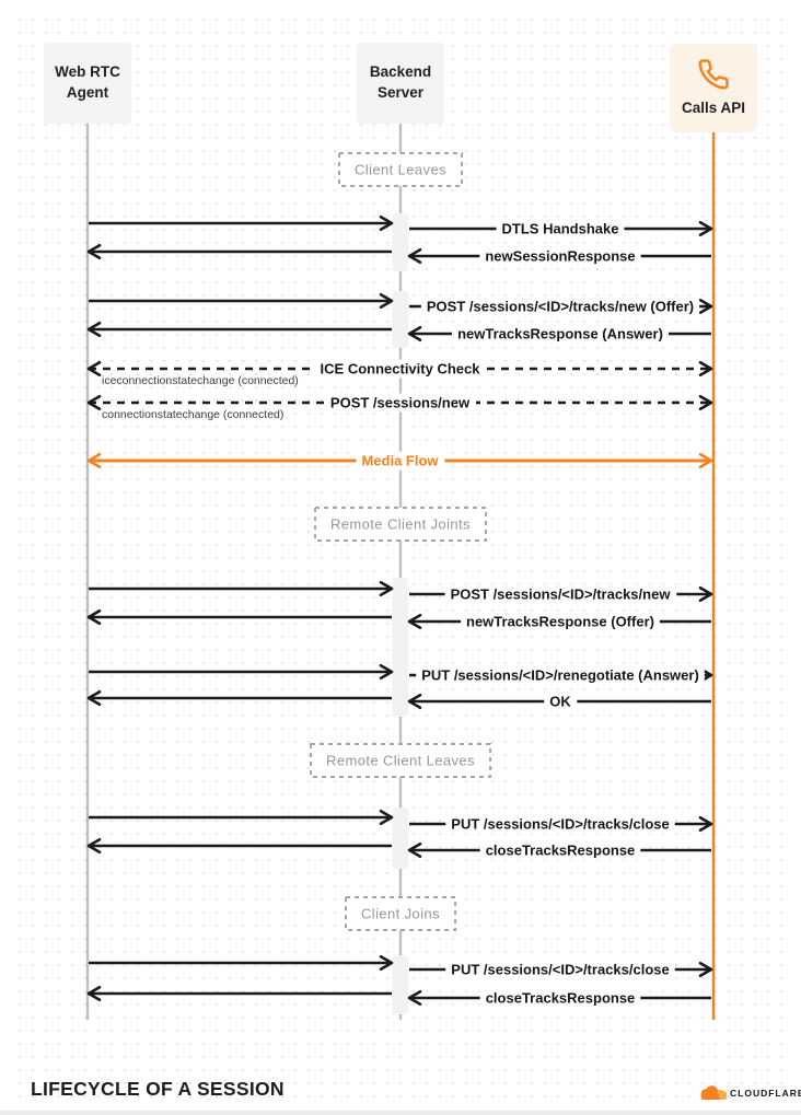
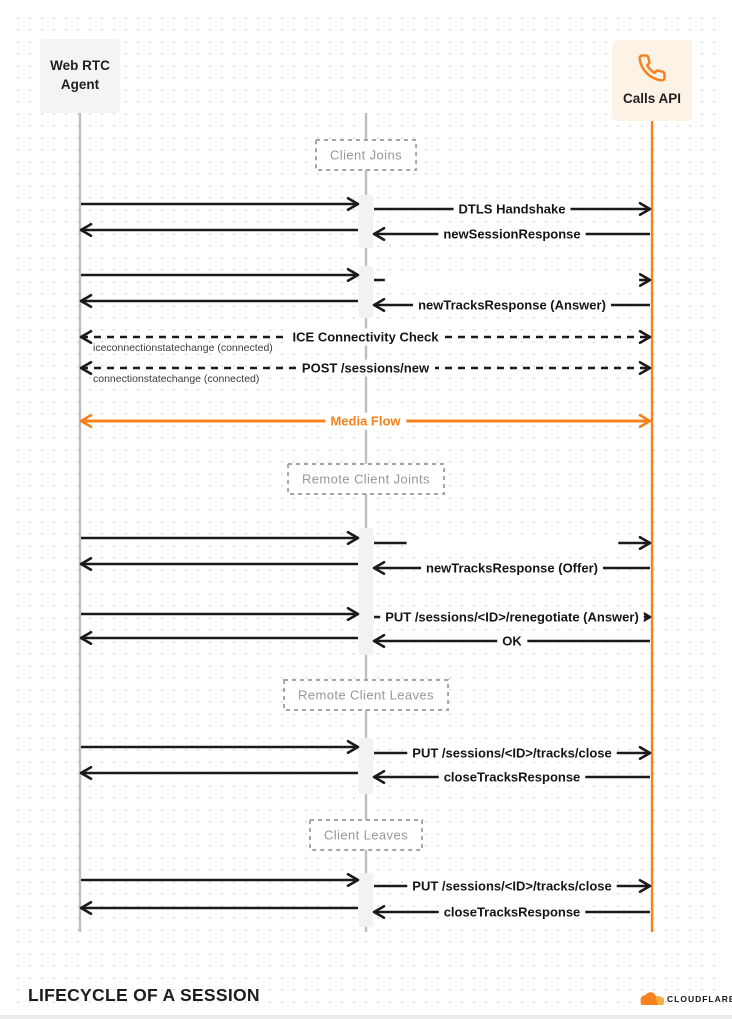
  DTLS Handshake
  newSessionResponse
- POST /sessions/<ID>/tracks/new (Offer)
  newTracksResponse (Answer)
  ICE Connectivity Check
  iceconnectionstatechange (connected)
  POST /sessions/new
  connectionstatechange (connected)
  Media Flow
- POST /sessions/<ID>/tracks/new
  newTracksResponse (Offer)
  PUT /sessions/<ID>/renegotiate (Answer)
  OK
  PUT /sessions/<ID>/tracks/close
  closeTracksResponse
  PUT /sessions/<ID>/tracks/close
  closeTracksResponse
- Client Leaves
+ Client Joins
  Remote Client Joints
  Remote Client Leaves
- Client Joins
+ Client Leaves
  Web RTC
  Agent
- Backend
- Server
  Calls API
  LIFECYCLE OF A SESSION
  CLOUDFLAR
